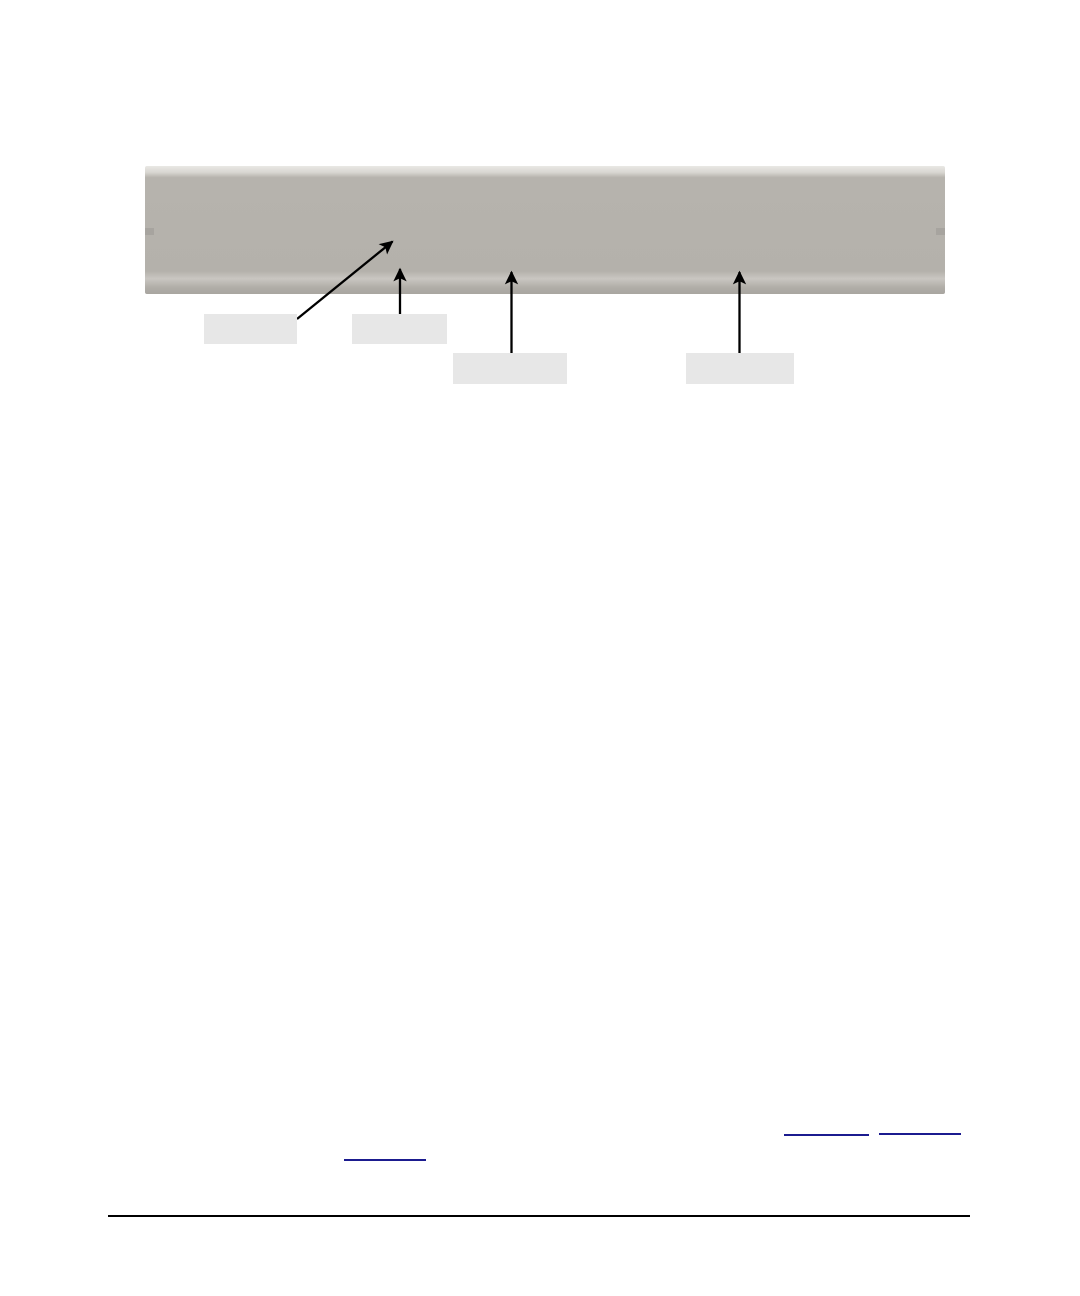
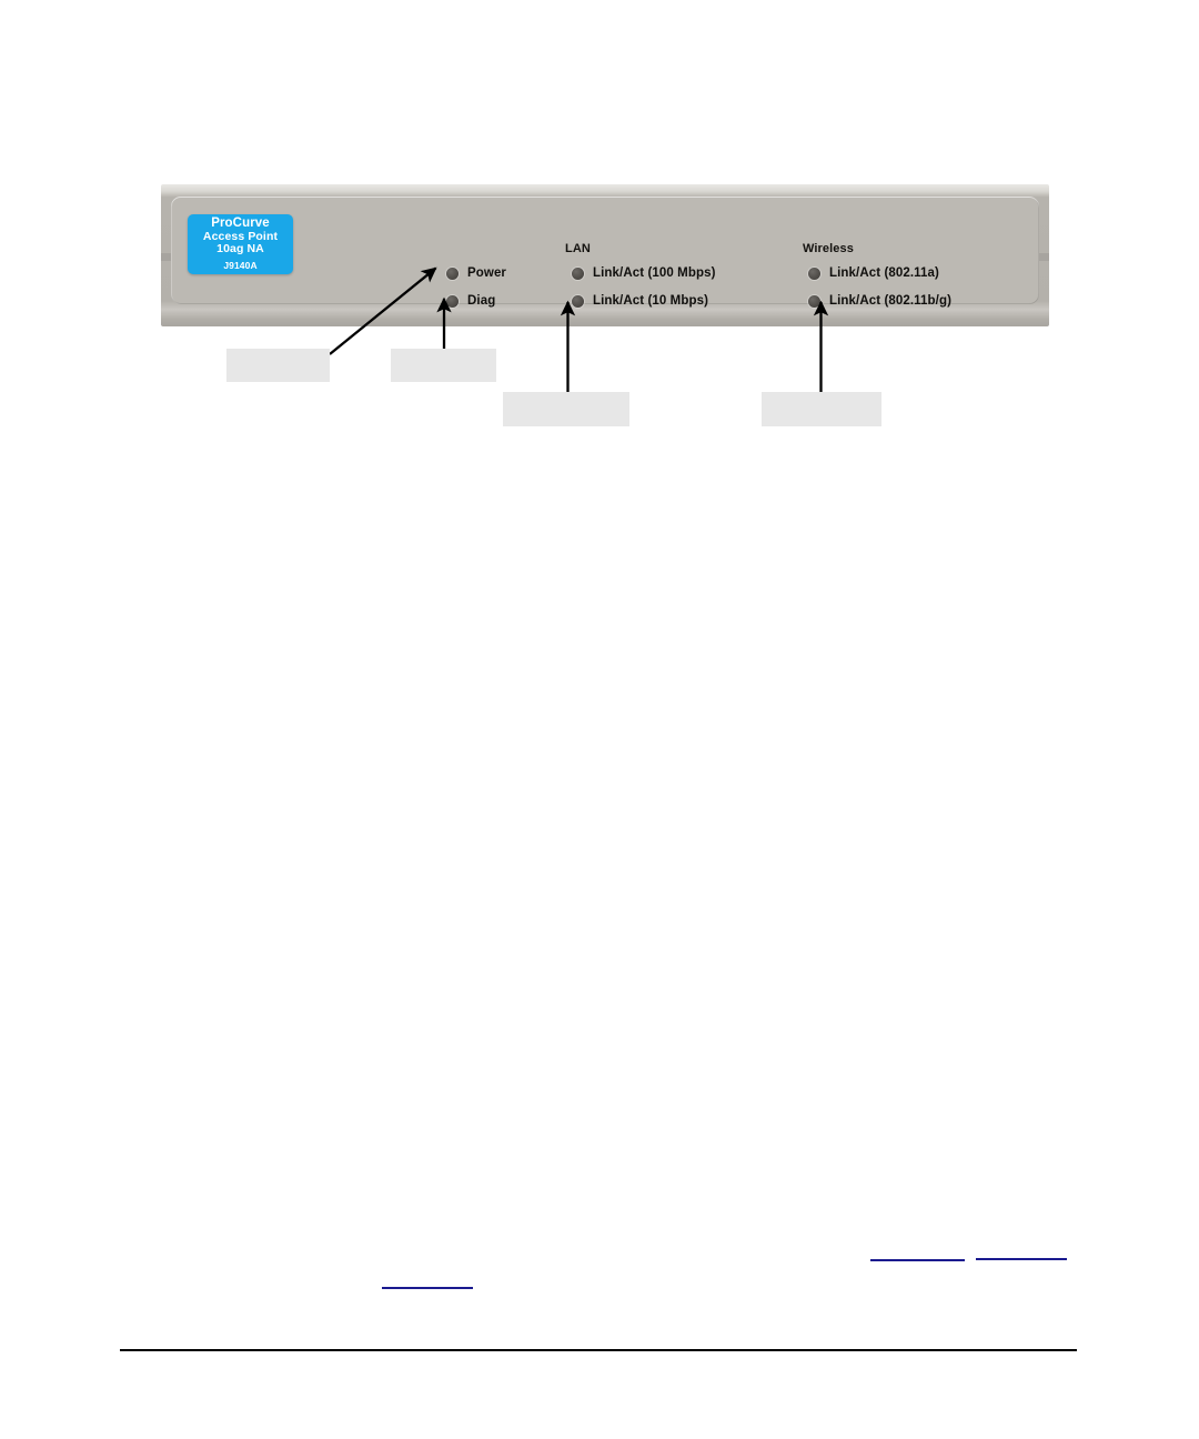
+ ProCurve
+ Access Point
+ 10ag NA
+ J9140A
+ Power
+ Diag
+ LAN
+ Link/Act (100 Mbps)
+ Link/Act (10 Mbps)
+ Wireless
+ Link/Act (802.11a)
+ Link/Act (802.11b/g)
